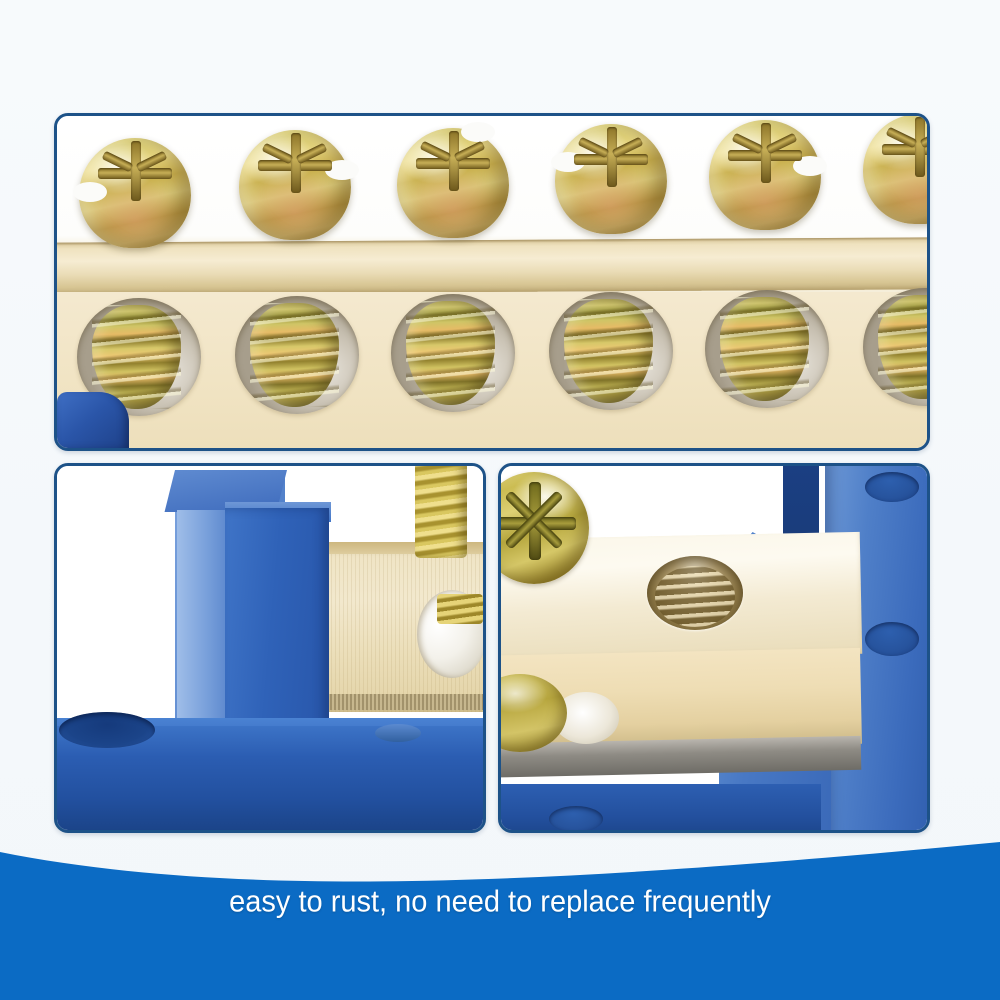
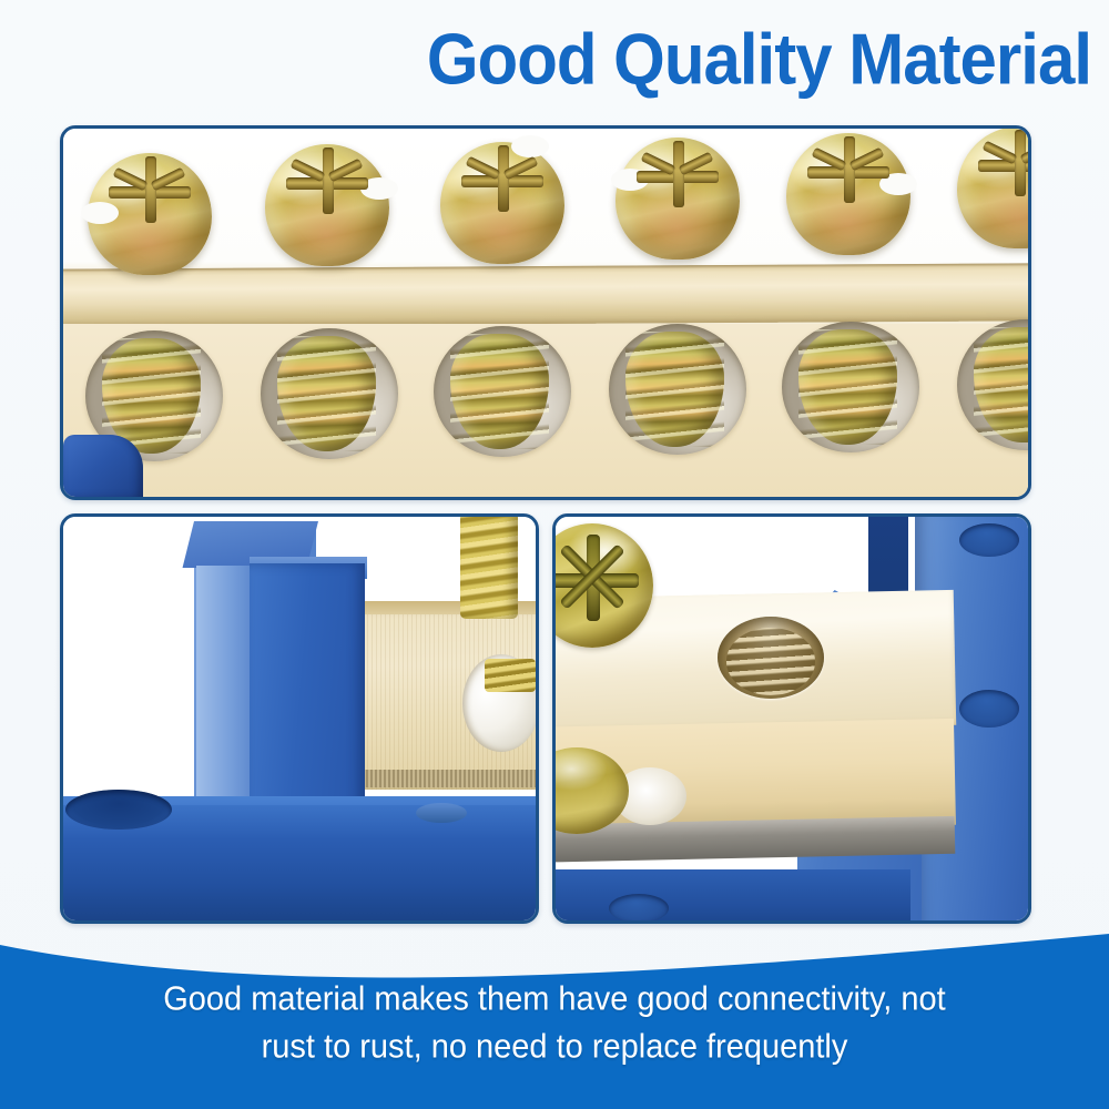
+ Good Quality Material
+ Good material makes them have good connectivity, not
- easy to rust, no need to replace frequently
+ rust to rust, no need to replace frequently
